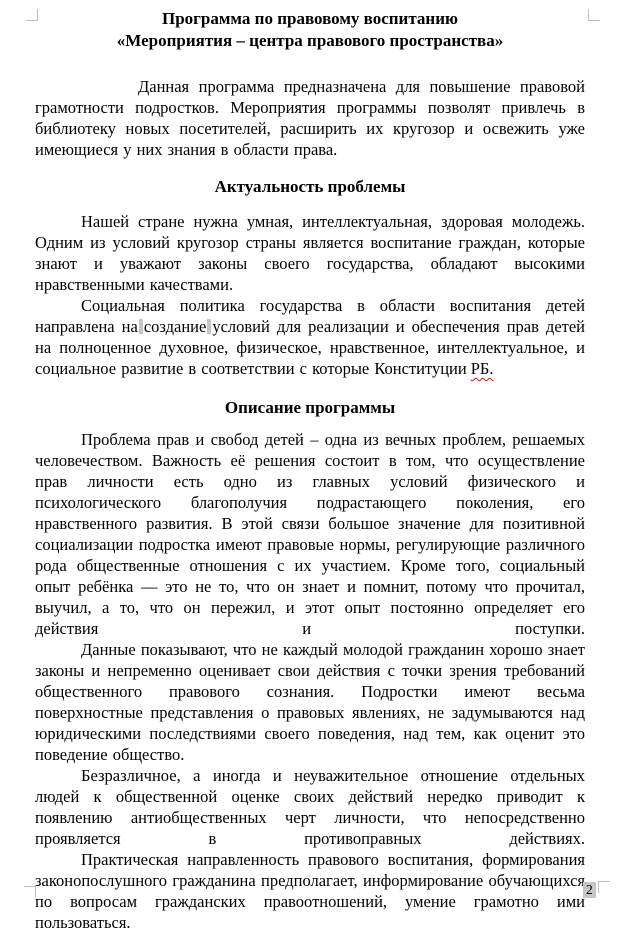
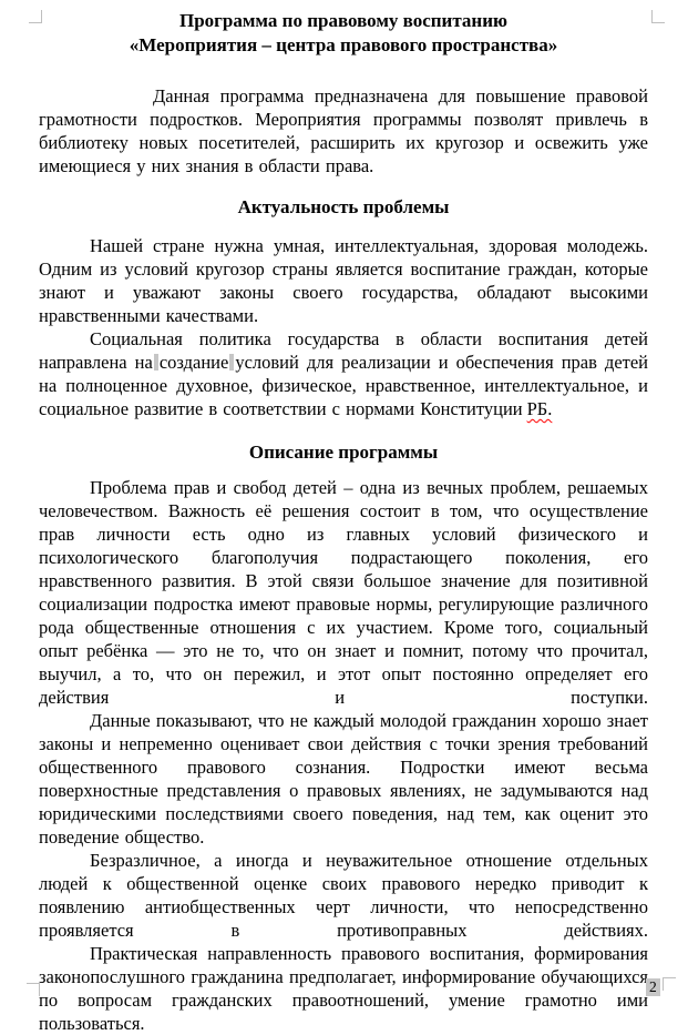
  Программа по правовому воспитанию
  «Мероприятия – центра правового пространства»
  Данная программа предназначена для повышение правовой грамотности подростков. Мероприятия программы позволят привлечь в библиотеку новых посетителей, расширить их кругозор и освежить уже имеющиеся у них знания в области права.
  Актуальность проблемы
  Нашей стране нужна умная, интеллектуальная, здоровая молодежь. Одним из условий кругозор страны является воспитание граждан, которые знают и уважают законы своего государства, обладают высокими нравственными качествами.
- Социальная политика государства в области воспитания детей направлена на создание условий для реализации и обеспечения прав детей на полноценное духовное, физическое, нравственное, интеллектуальное, и социальное развитие в соответствии с которые Конституции РБ.
+ Социальная политика государства в области воспитания детей направлена на создание условий для реализации и обеспечения прав детей на полноценное духовное, физическое, нравственное, интеллектуальное, и социальное развитие в соответствии с нормами Конституции РБ.
  Описание программы
  Проблема прав и свобод детей – одна из вечных проблем, решаемых человечеством. Важность её решения состоит в том, что осуществление прав личности есть одно из главных условий физического и психологического благополучия подрастающего поколения, его нравственного развития. В этой связи большое значение для позитивной социализации подростка имеют правовые нормы, регулирующие различного рода общественные отношения с их участием. Кроме того, социальный опыт ребёнка — это не то, что он знает и помнит, потому что прочитал, выучил, а то, что он пережил, и этот опыт постоянно определяет его действия и поступки.
  Данные показывают, что не каждый молодой гражданин хорошо знает законы и непременно оценивает свои действия с точки зрения требований общественного правового сознания. Подростки имеют весьма поверхностные представления о правовых явлениях, не задумываются над юридическими последствиями своего поведения, над тем, как оценит это поведение общество.
- Безразличное, а иногда и неуважительное отношение отдельных людей к общественной оценке своих действий нередко приводит к появлению антиобщественных черт личности, что непосредственно проявляется в противоправных действиях.
+ Безразличное, а иногда и неуважительное отношение отдельных людей к общественной оценке своих правового нередко приводит к появлению антиобщественных черт личности, что непосредственно проявляется в противоправных действиях.
  Практическая направленность правового воспитания, формирования законопослушного гражданина предполагает, информирование обучающихся по вопросам гражданских правоотношений, умение грамотно ими пользоваться.
  2
